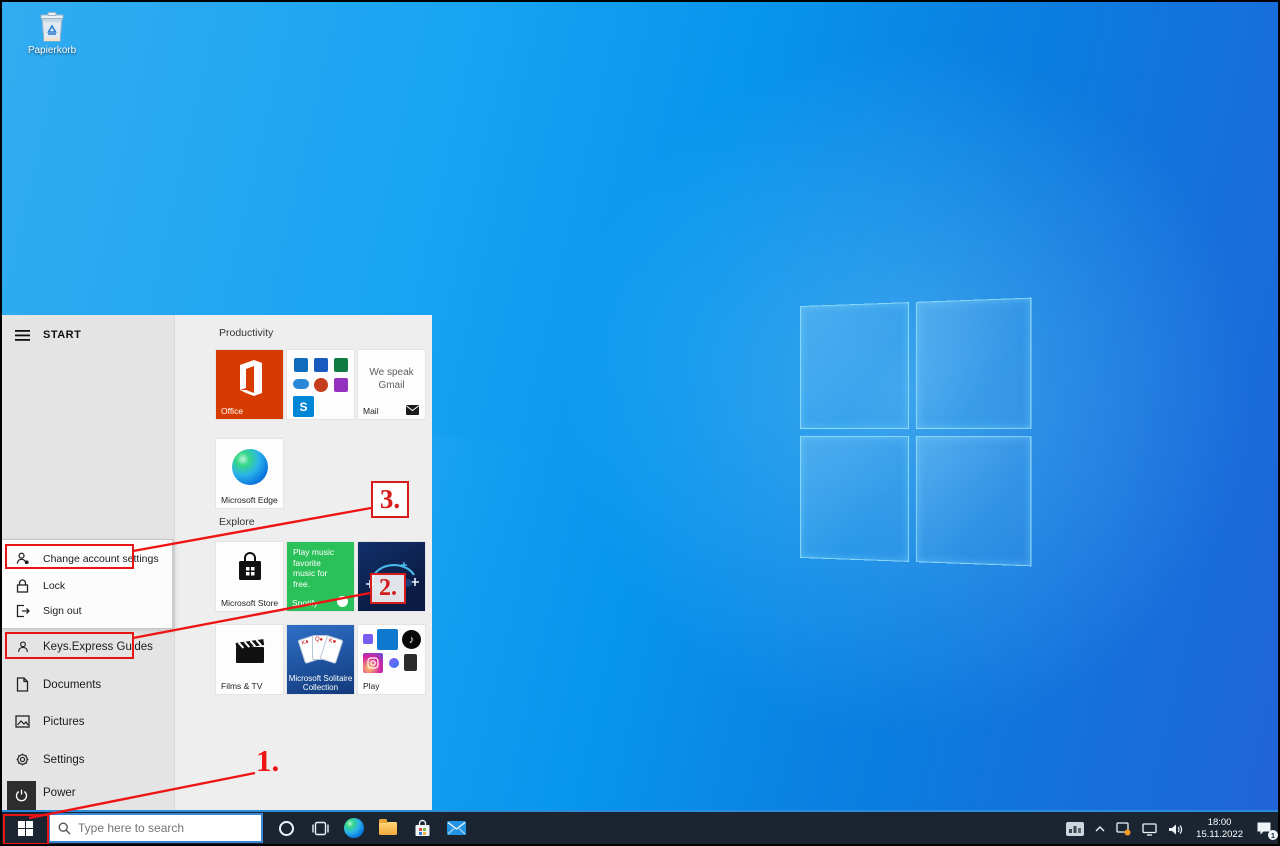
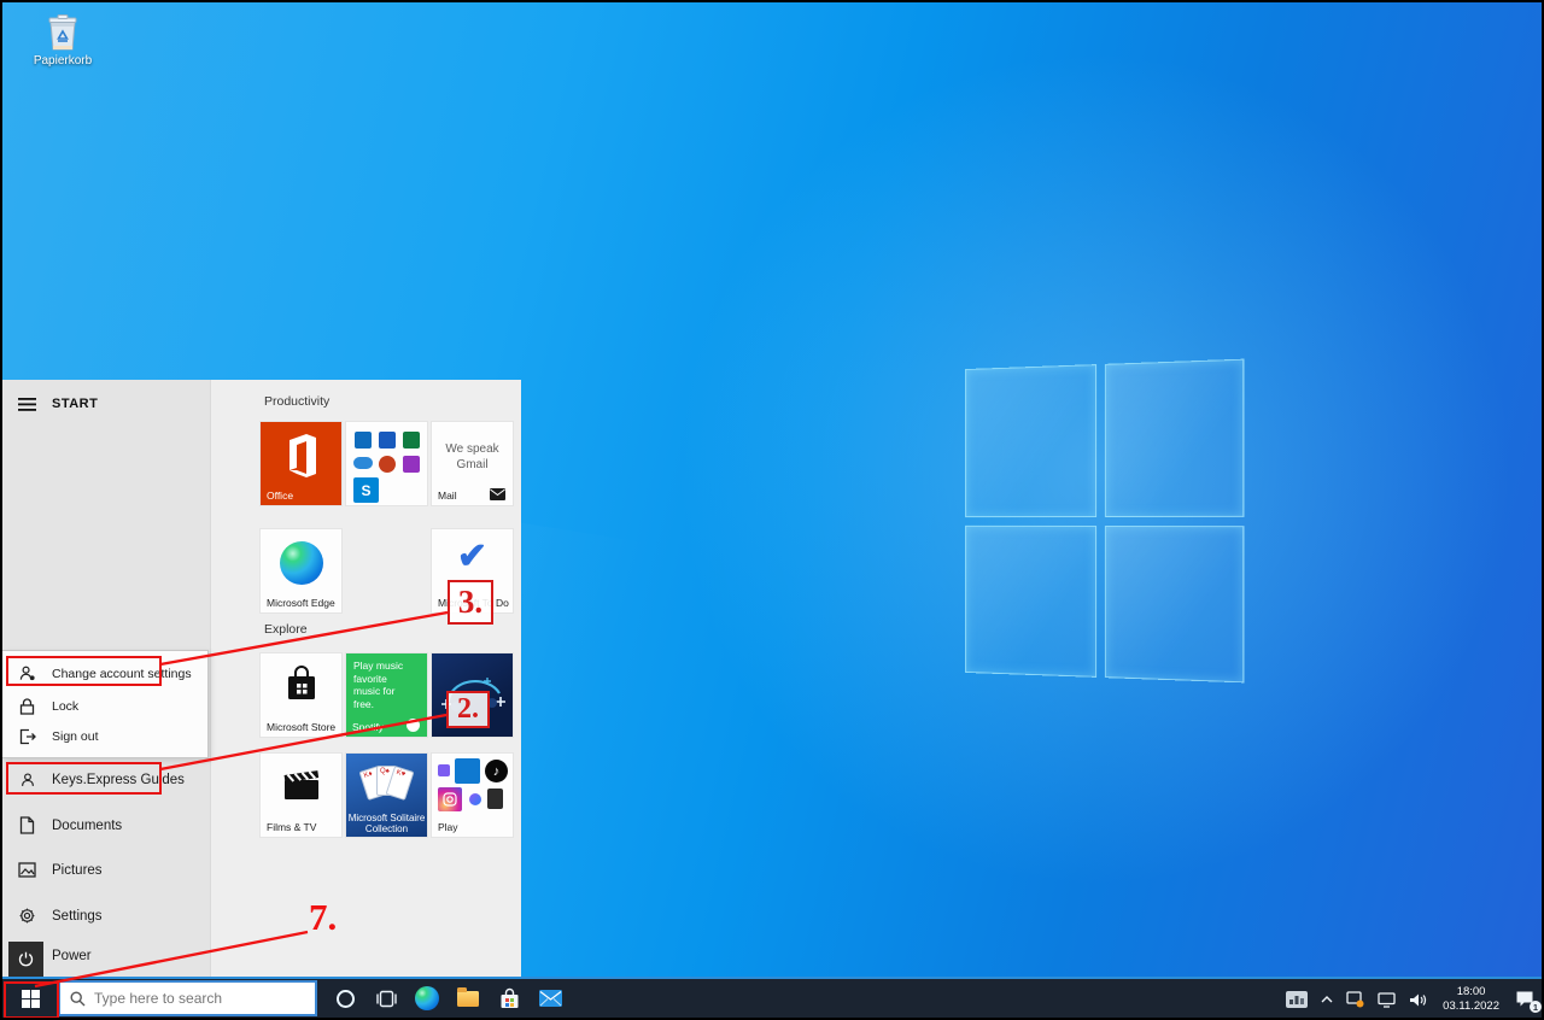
  Papierkorb
  START
  Change account settings
  Lock
  Sign out
  Keys.Express Guides
  Documents
  Pictures
  Settings
  Power
  Productivity
  Explore
  Office
  S
  We speak Gmail
  Mail
  Microsoft Edge
+ ✔
+ Microsoft To Do
  Microsoft Store
  Play music favorite music for free.
  Spoti
  Films & TV
  Microsoft Solitaire Collection
  ♪
  Play
  Type here to search
  18:00
- 15.11.2022
+ 03.11.2022
  1
  3.
  2.
- 1.
+ 7.
